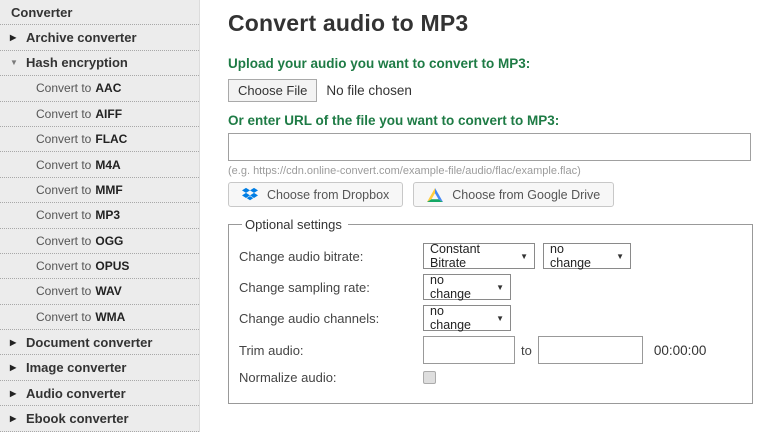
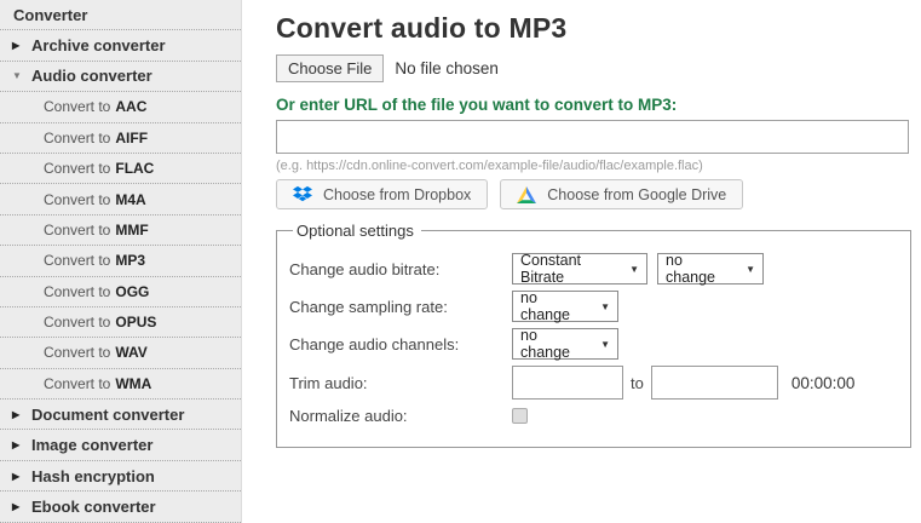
  Converter
  ▶
  Archive converter
  ▼
- Hash encryption
+ Audio converter
  Convert to
  AAC
  Convert to
  AIFF
  Convert to
  FLAC
  Convert to
  M4A
  Convert to
  MMF
  Convert to
  MP3
  Convert to
  OGG
  Convert to
  OPUS
  Convert to
  WAV
  Convert to
  WMA
  ▶
  Document converter
  ▶
  Image converter
  ▶
- Audio converter
+ Hash encryption
  ▶
  Ebook converter
  Convert audio to MP3
- Upload your audio you want to convert to MP3:
  Choose File
  No file chosen
  Or enter URL of the file you want to convert to MP3:
  (e.g. https://cdn.online-convert.com/example-file/audio/flac/example.flac)
  Choose from Dropbox
  Choose from Google Drive
  Optional settings
  Change audio bitrate:
  Constant Bitrate
  ▼
  no change
  ▼
  Change sampling rate:
  no change
  ▼
  Change audio channels:
  no change
  ▼
  Trim audio:
  to
  00:00:00
  Normalize audio:
